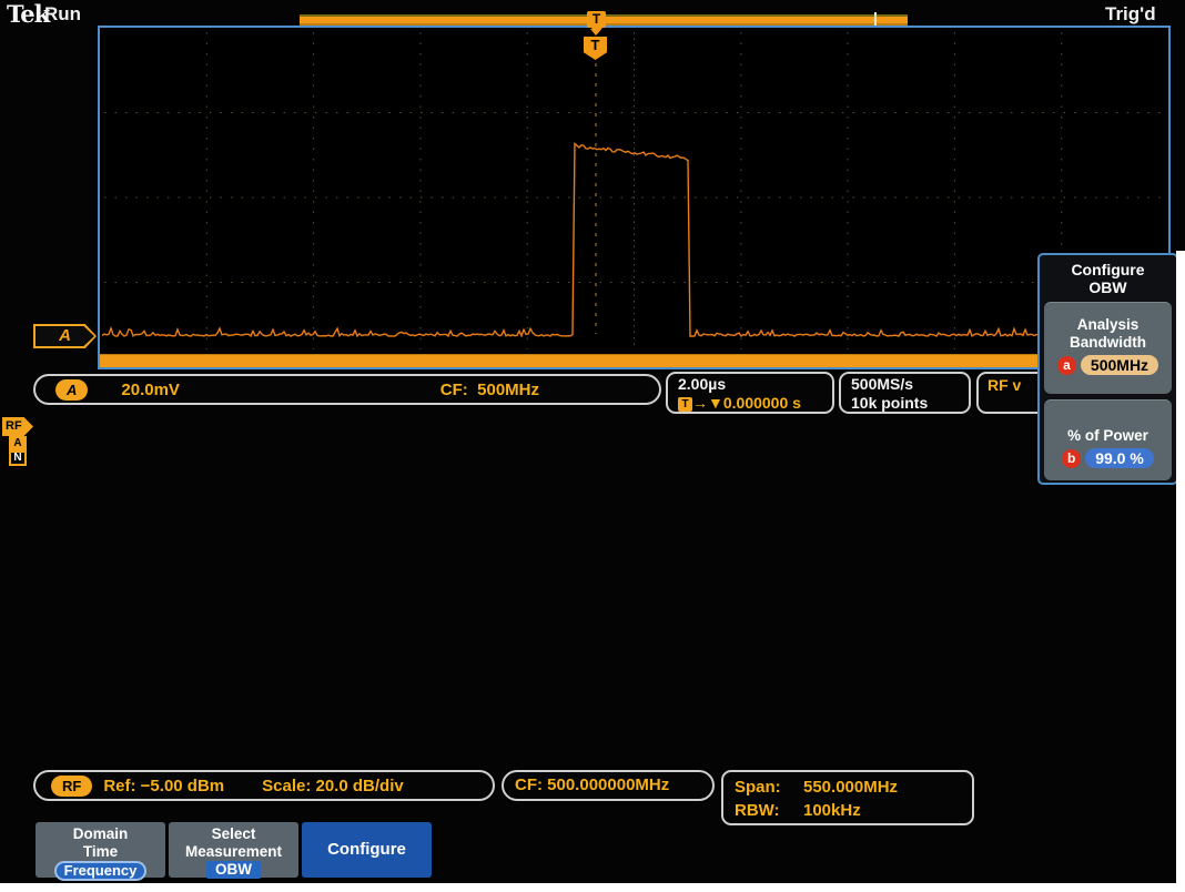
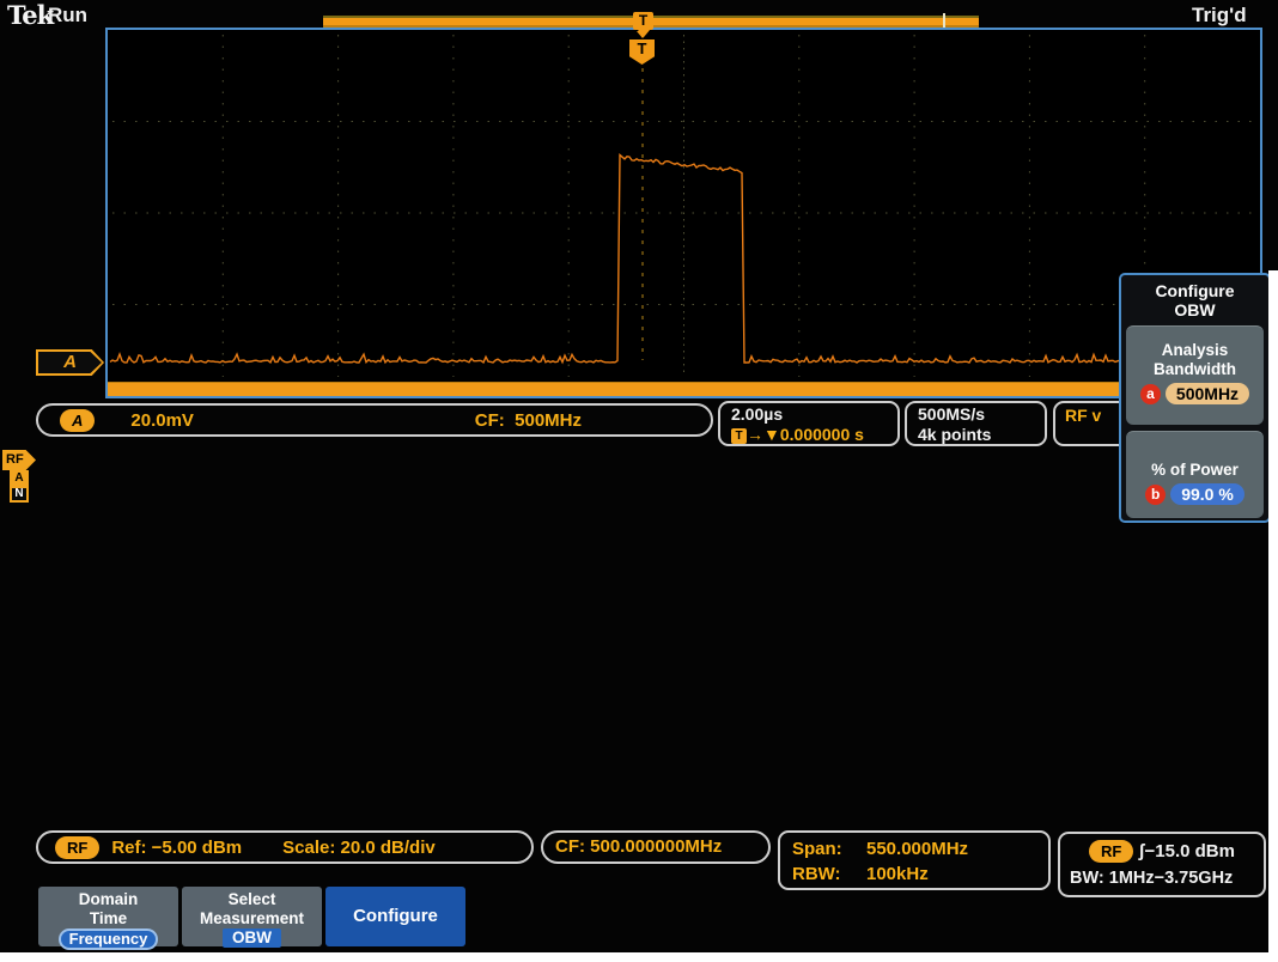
  Tek
  Run
  Trig'd
  T
  T
  A
  A
  20.0mV
  CF: 500MHz
  2.00µs
  T →▼0.000000 s
  500MS/s
- 10k points
+ 4k points
  RF v
  RF
  A
  N
  RF
  Ref: −5.00 dBm
  Scale: 20.0 dB/div
  CF: 500.000000MHz
  Span: 550.000MHz
  RBW: 100kHz
+ RF ʃ−15.0 dBm
+ BW: 1MHz−3.75GHz
  Domain
  Time
  Frequency
  Select
  Measurement
  OBW
  Configure
  Configure
  OBW
  Analysis
  Bandwidth
  a
  500MHz
  % of Power
  b
  99.0 %
